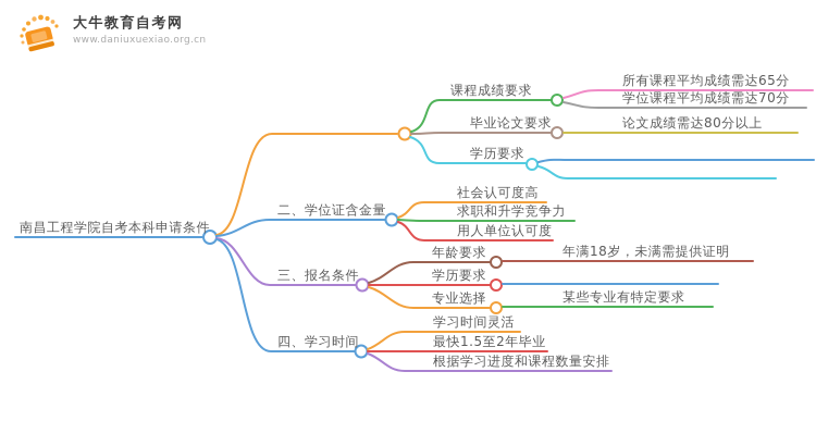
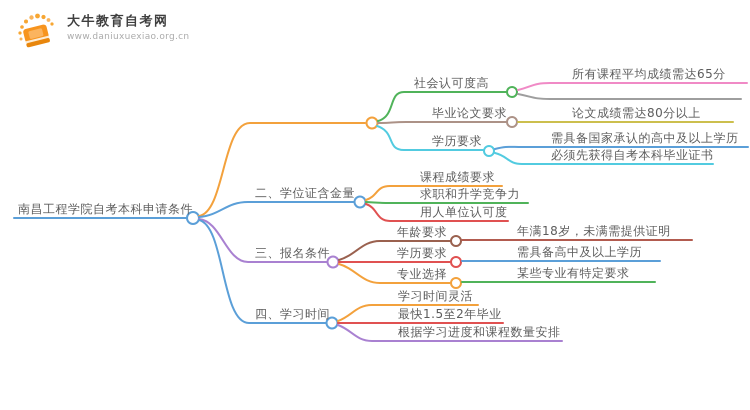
  大牛教育自考网
  www.daniuxuexiao.org.cn
  南昌工程学院自考本科申请条件
- 课程成绩要求
+ 社会认可度高
  所有课程平均成绩需达65分
- 学位课程平均成绩需达70分
  毕业论文要求
  论文成绩需达80分以上
  学历要求
+ 需具备国家承认的高中及以上学历
+ 必须先获得自考本科毕业证书
  二、学位证含金量
- 社会认可度高
+ 课程成绩要求
  求职和升学竞争力
  用人单位认可度
  三、报名条件
  年龄要求
  年满18岁，未满需提供证明
  学历要求
+ 需具备高中及以上学历
  专业选择
  某些专业有特定要求
  四、学习时间
  学习时间灵活
  最快1.5至2年毕业
  根据学习进度和课程数量安排
